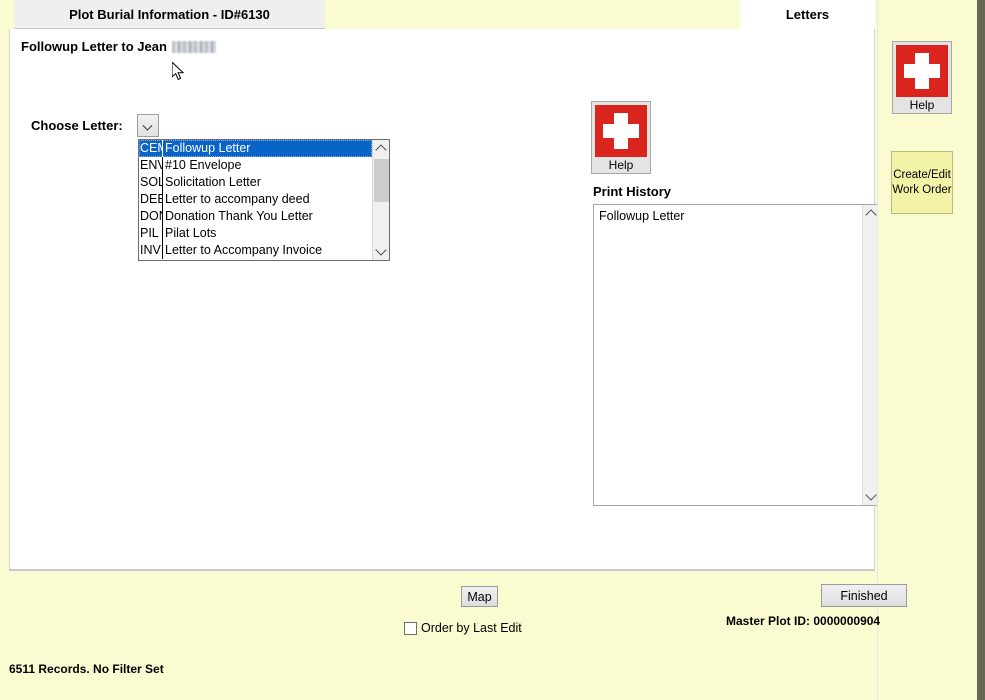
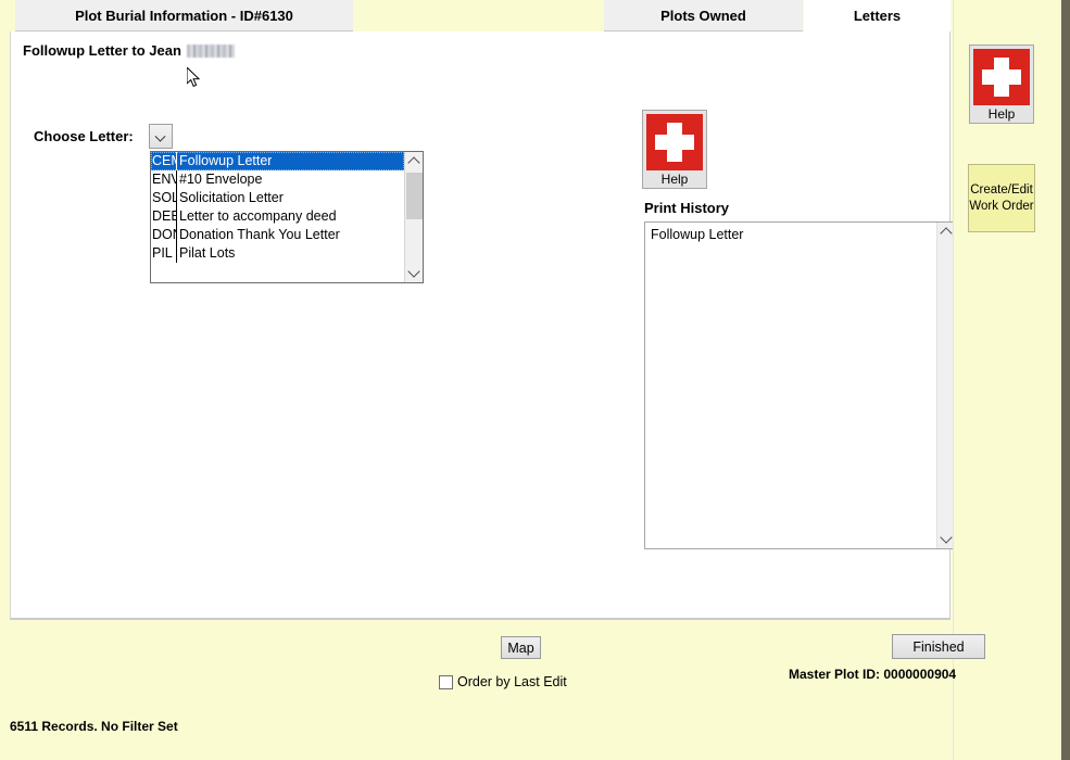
  Plot Burial Information - ID#6130
+ Plots Owned
  Letters
  Followup Letter to Jean
  Choose Letter:
  CEM
  Followup Letter
  ENV
  #10 Envelope
  SOL
  Solicitation Letter
  DEE
  Letter to accompany deed
  Donation Thank You Letter
  PIL
  Pilat Lots
- INV
- Letter to Accompany Invoice
  Help
  Print History
  Followup Letter
  Help
  Create/Edit
  Work Order
  Map
  Finished
  Order by Last Edit
  Master Plot ID: 0000000904
  6511 Records. No Filter Set
